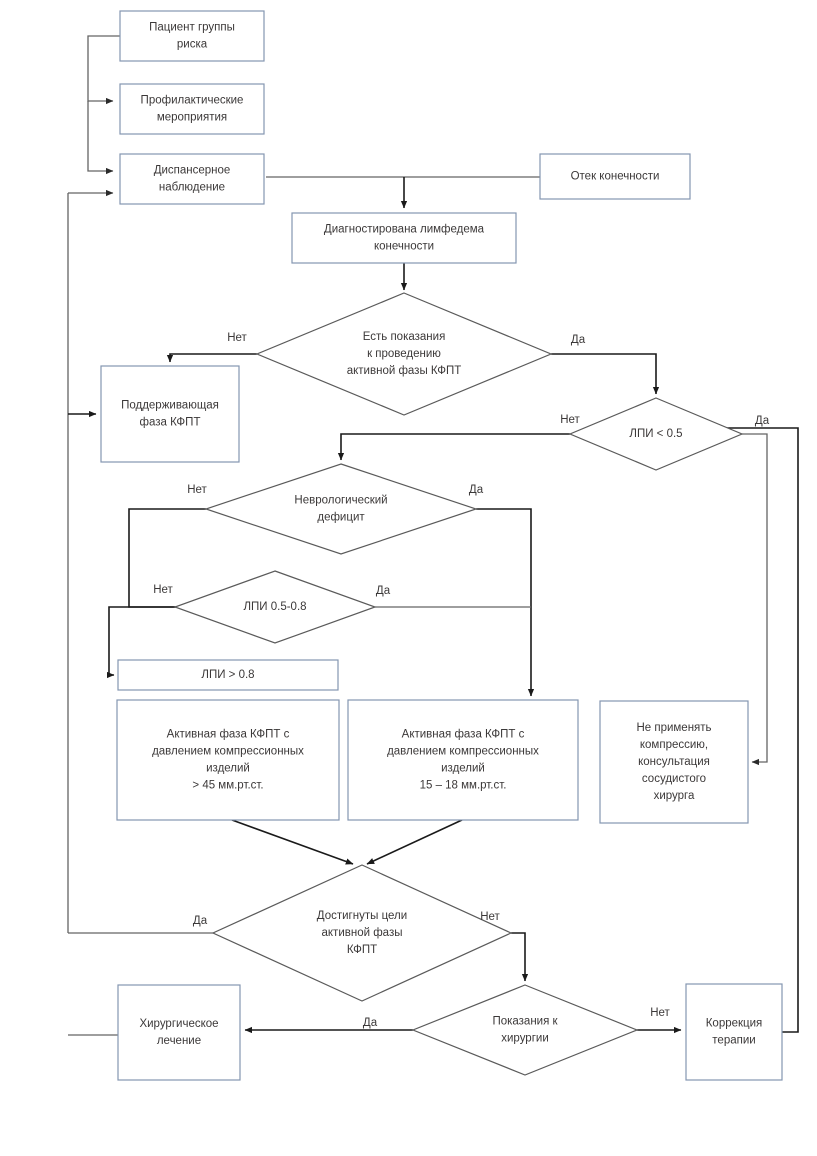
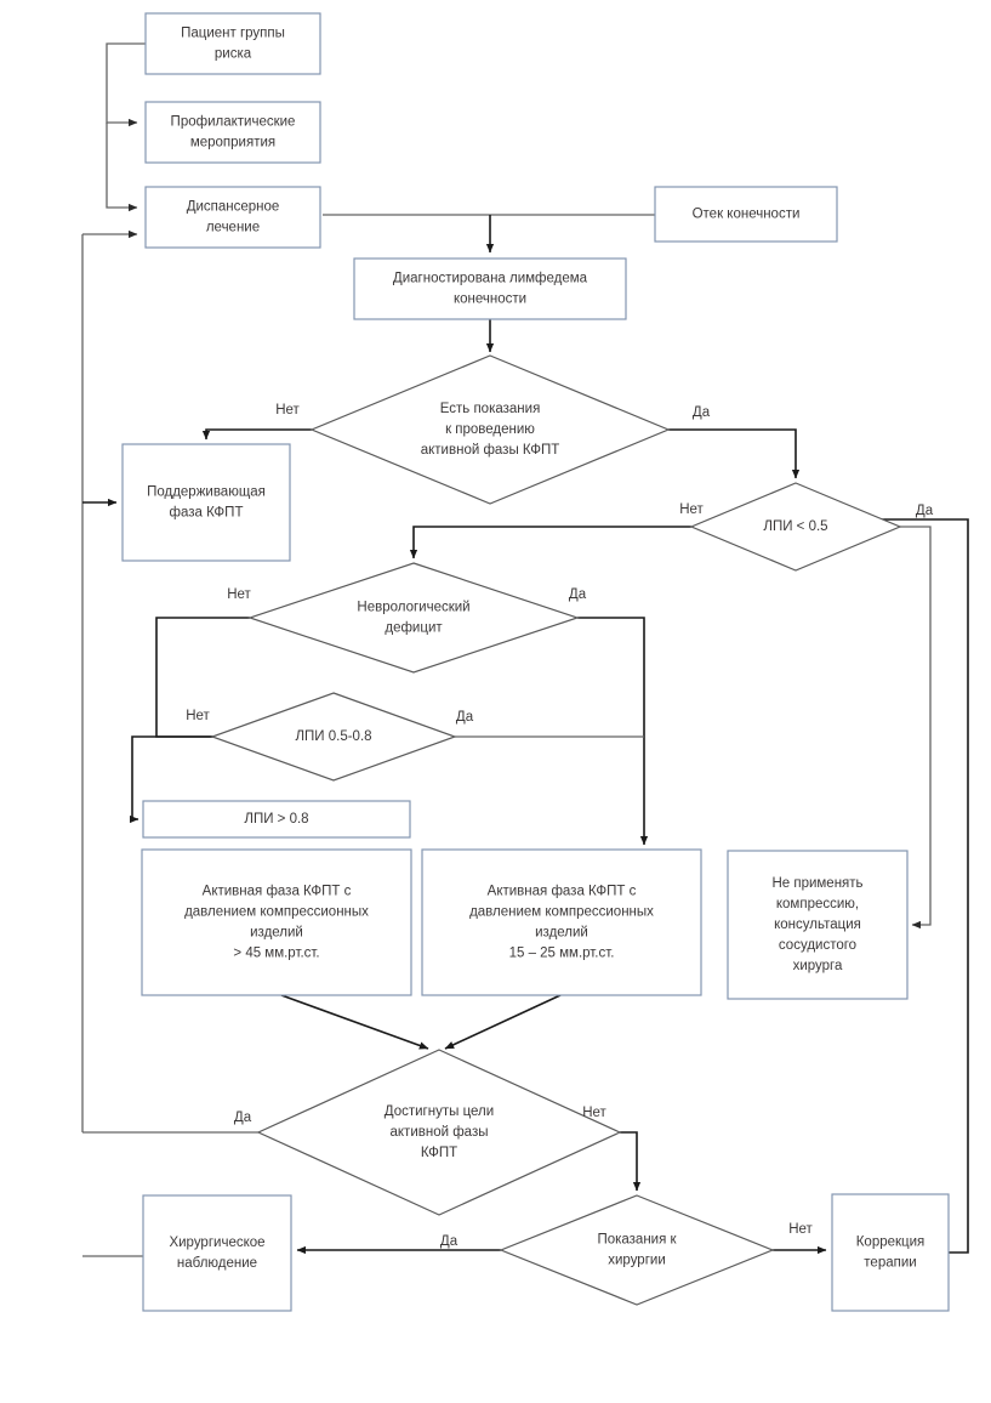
  Пациент группы риска
  Профилактические мероприятия
- Диспансерное наблюдение
+ Диспансерное лечение
  Отек конечности
  Диагностирована лимфедема конечности
  Есть показания к проведению активной фазы КФПТ
  Поддерживающая фаза КФПТ
  ЛПИ < 0.5
  Неврологический дефицит
  ЛПИ 0.5-0.8
  ЛПИ > 0.8
  Активная фаза КФПТ с давлением компрессионных изделий > 45 мм.рт.ст.
- Активная фаза КФПТ с давлением компрессионных изделий 15 – 18 мм.рт.ст.
+ Активная фаза КФПТ с давлением компрессионных изделий 15 – 25 мм.рт.ст.
  Не применять компрессию, консультация сосудистого хирурга
  Достигнуты цели активной фазы КФПТ
- Хирургическое лечение
+ Хирургическое наблюдение
  Показания к хирургии
  Коррекция терапии
  Нет
  Да
  Нет
  Да
  Нет
  Да
  Нет
  Да
  Да
  Нет
  Да
  Нет
